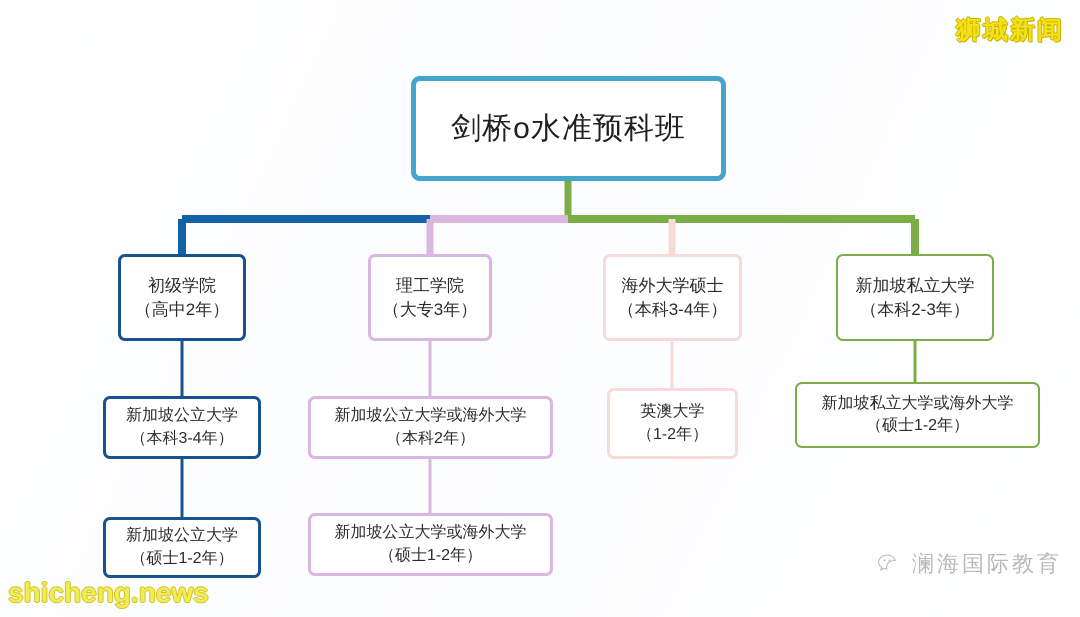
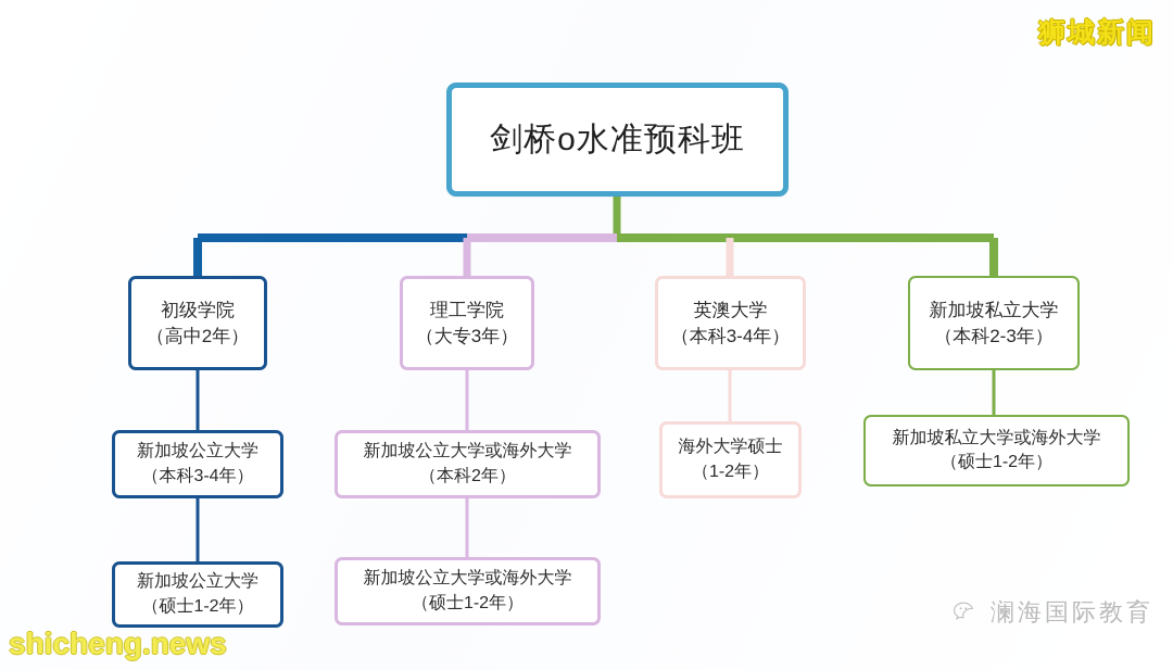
  剑桥o水准预科班
  初级学院
  （高中2年）
  新加坡公立大学
  （本科3-4年）
  新加坡公立大学
  （硕士1-2年）
  理工学院
  （大专3年）
  新加坡公立大学或海外大学
  （本科2年）
  新加坡公立大学或海外大学
  （硕士1-2年）
- 海外大学硕士
+ 英澳大学
  （本科3-4年）
- 英澳大学
+ 海外大学硕士
  （1-2年）
  新加坡私立大学
  （本科2-3年）
  新加坡私立大学或海外大学
  （硕士1-2年）
  狮城新闻
  shicheng.news
  澜海国际教育
